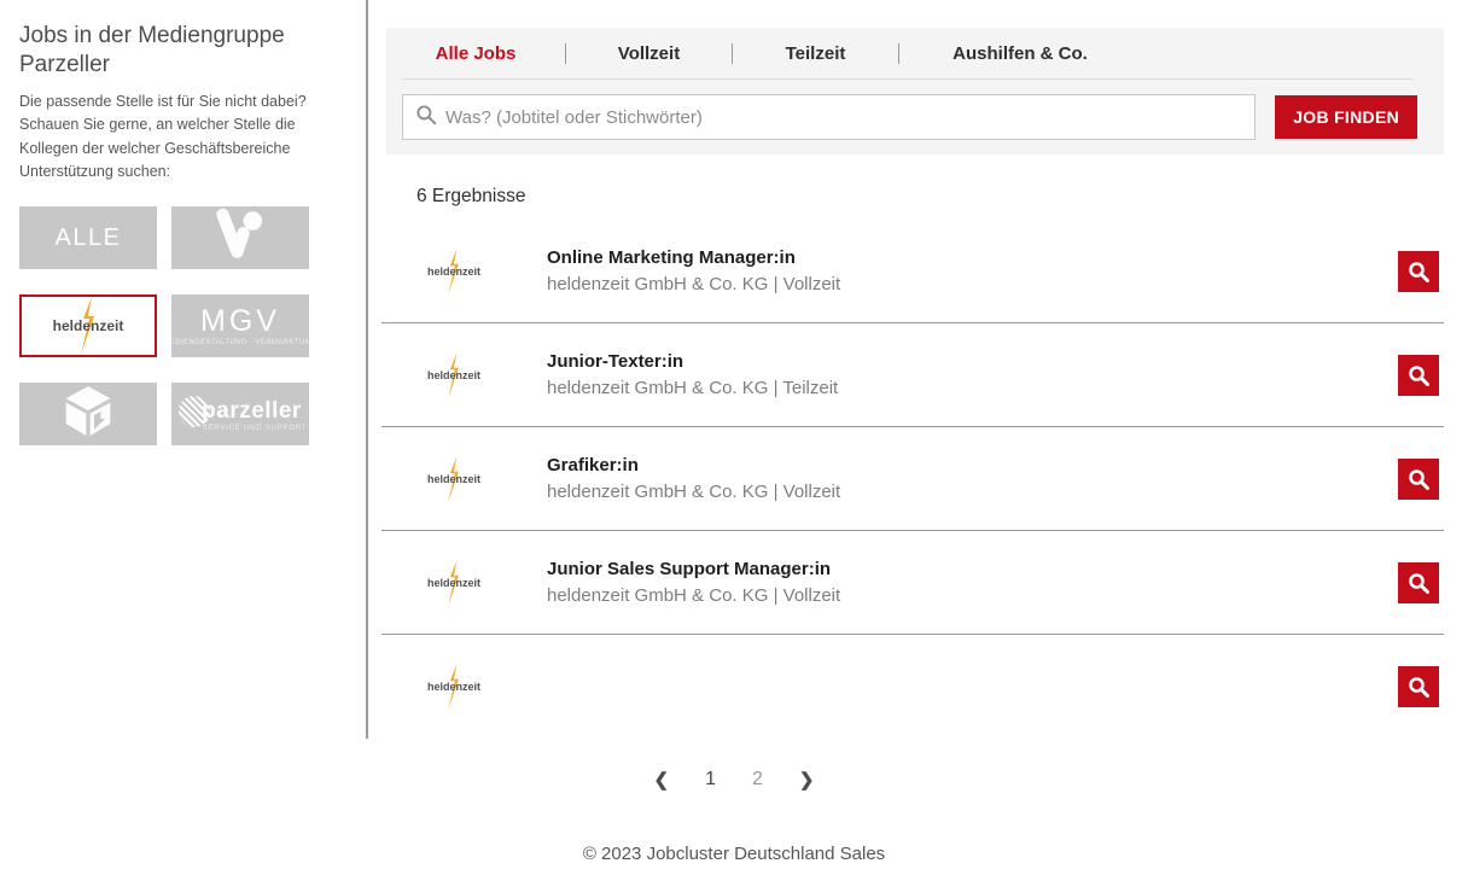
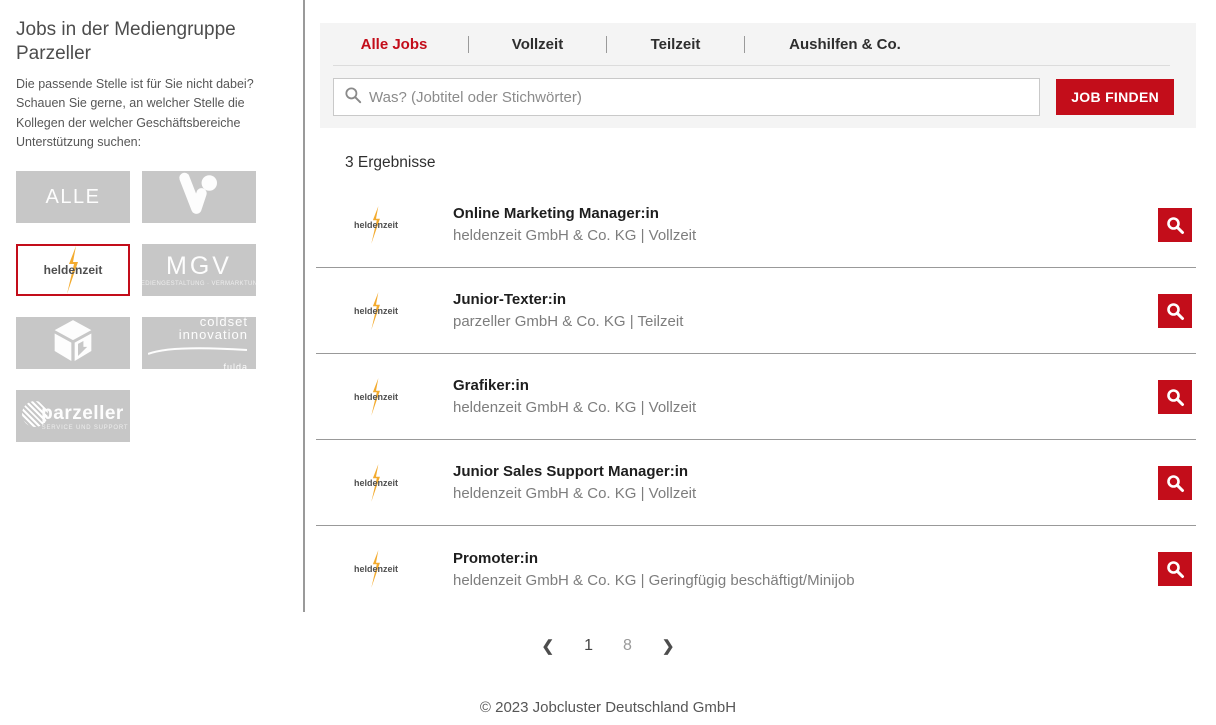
  Jobs in der Mediengruppe Parzeller
  Die passende Stelle ist für Sie nicht dabei? Schauen Sie gerne, an welcher Stelle die Kollegen der welcher Geschäftsbereiche Unterstützung suchen:
  ALLE
  heldenzeit
  MGV
+ coldset
+ innovation
+ fulda
  parzeller
  Alle Jobs
  Vollzeit
  Teilzeit
  Aushilfen & Co.
  Was? (Jobtitel oder Stichwörter)
  JOB FINDEN
- 6 Ergebnisse
+ 3 Ergebnisse
  heldenzeit
  Online Marketing Manager:in
  heldenzeit GmbH & Co. KG | Vollzeit
  heldenzeit
  Junior-Texter:in
- heldenzeit GmbH & Co. KG | Teilzeit
+ parzeller GmbH & Co. KG | Teilzeit
  heldenzeit
  Grafiker:in
  heldenzeit GmbH & Co. KG | Vollzeit
  heldenzeit
  Junior Sales Support Manager:in
  heldenzeit GmbH & Co. KG | Vollzeit
  heldenzeit
+ Promoter:in
+ heldenzeit GmbH & Co. KG | Geringfügig beschäftigt/Minijob
  ❮
  1
- 2
+ 8
  ❯
- © 2023 Jobcluster Deutschland Sales
+ © 2023 Jobcluster Deutschland GmbH
